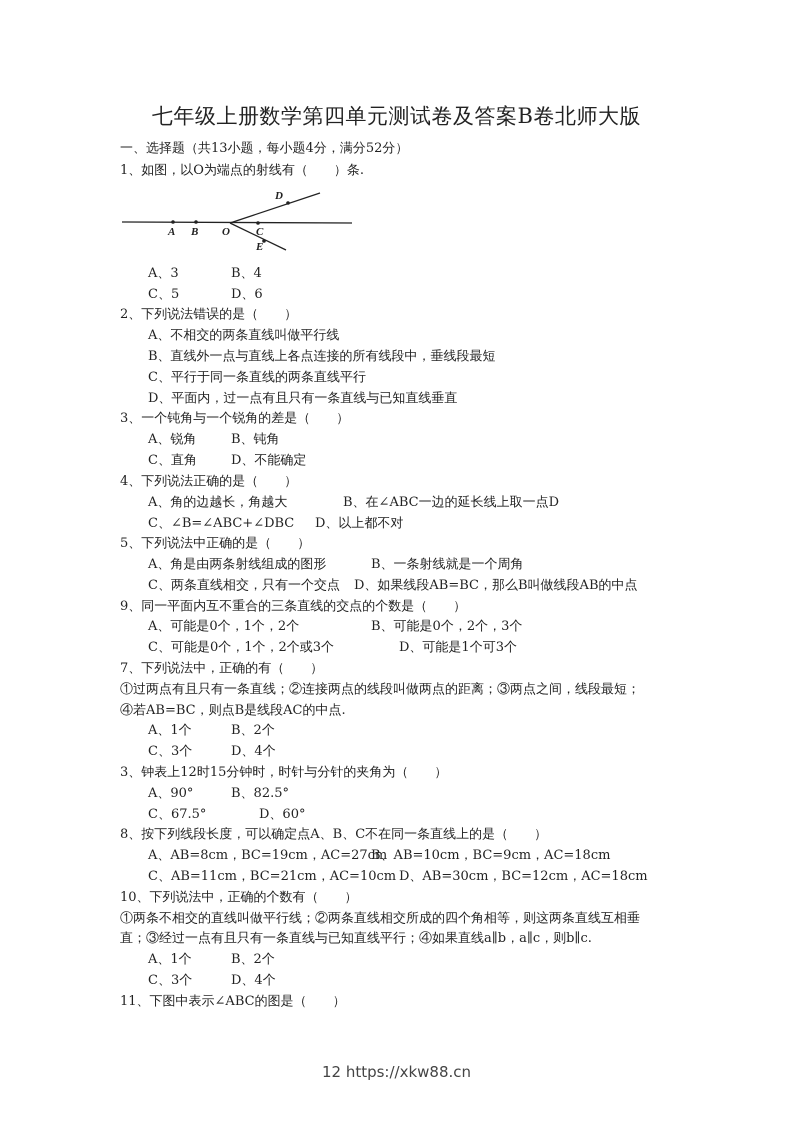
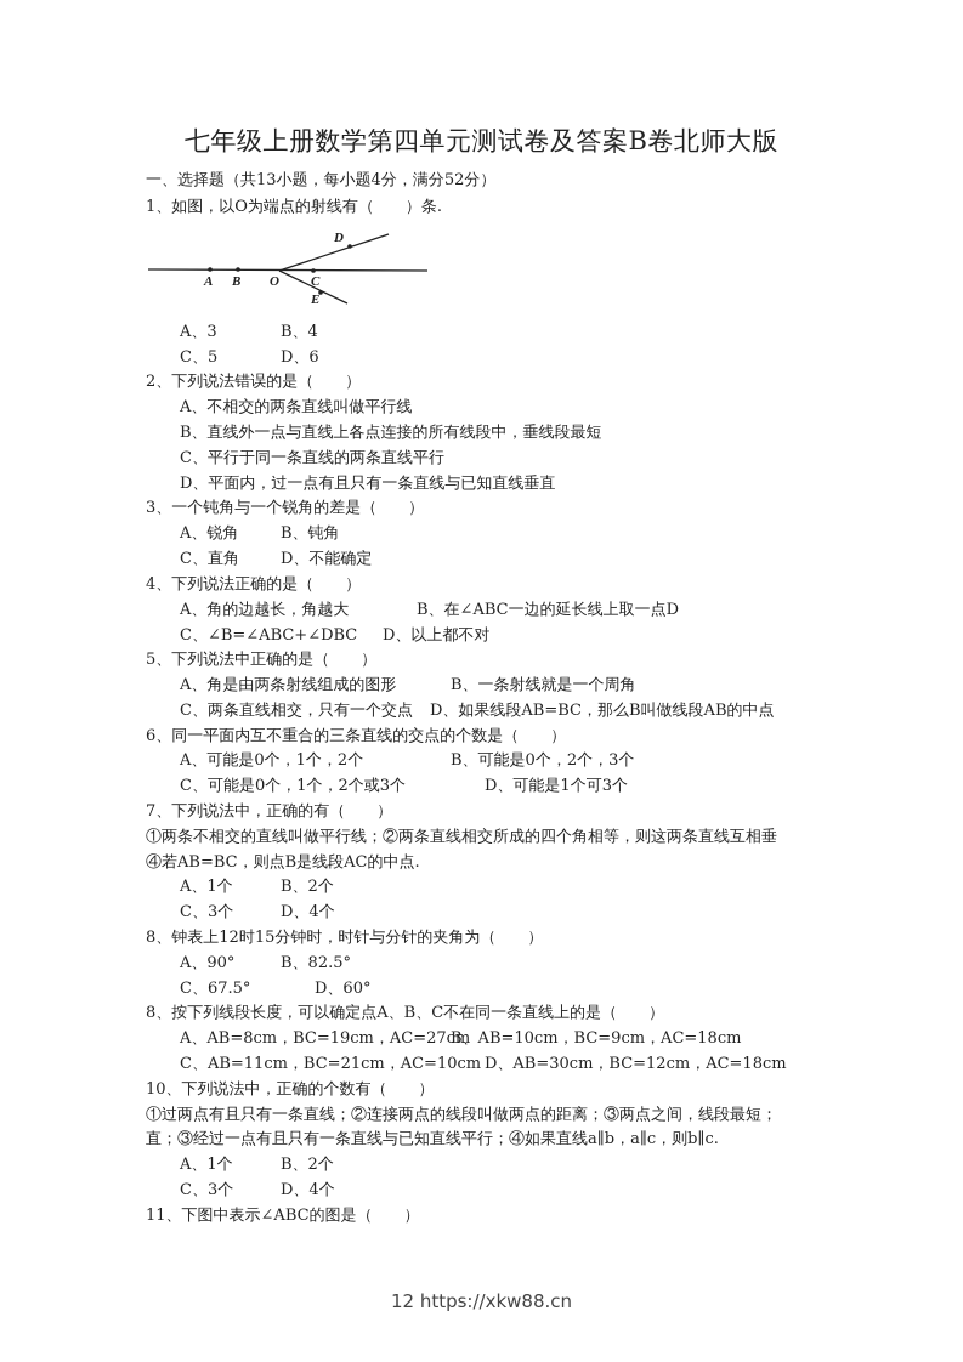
  七年级上册数学第四单元测试卷及答案B卷北师大版
  一、选择题（共13小题，每小题4分，满分52分）
  1、如图，以O为端点的射线有（ ）条.
  A
  B
  O
  C
  D
  E
  A、3
  B、4
  C、5
  D、6
  2、下列说法错误的是（ ）
  A、不相交的两条直线叫做平行线
  B、直线外一点与直线上各点连接的所有线段中，垂线段最短
  C、平行于同一条直线的两条直线平行
  D、平面内，过一点有且只有一条直线与已知直线垂直
  3、一个钝角与一个锐角的差是（ ）
  A、锐角
  B、钝角
  C、直角
  D、不能确定
  4、下列说法正确的是（ ）
  A、角的边越长，角越大
  B、在∠ABC一边的延长线上取一点D
  C、∠B=∠ABC+∠DBC
  D、以上都不对
  5、下列说法中正确的是（ ）
  A、角是由两条射线组成的图形
  B、一条射线就是一个周角
  C、两条直线相交，只有一个交点
  D、如果线段AB=BC，那么B叫做线段AB的中点
- 9、同一平面内互不重合的三条直线的交点的个数是（ ）
+ 6、同一平面内互不重合的三条直线的交点的个数是（ ）
  A、可能是0个，1个，2个
  B、可能是0个，2个，3个
  C、可能是0个，1个，2个或3个
  D、可能是1个可3个
  7、下列说法中，正确的有（ ）
- ①过两点有且只有一条直线；②连接两点的线段叫做两点的距离；③两点之间，线段最短；
+ ①两条不相交的直线叫做平行线；②两条直线相交所成的四个角相等，则这两条直线互相垂
  ④若AB=BC，则点B是线段AC的中点.
  A、1个
  B、2个
  C、3个
  D、4个
- 3、钟表上12时15分钟时，时针与分针的夹角为（ ）
+ 8、钟表上12时15分钟时，时针与分针的夹角为（ ）
  A、90°
  B、82.5°
  C、67.5°
  D、60°
  8、按下列线段长度，可以确定点A、B、C不在同一条直线上的是（ ）
  A、AB=8cm，BC=19cm，AC=27cm
  B、AB=10cm，BC=9cm，AC=18cm
  C、AB=11cm，BC=21cm，AC=10cm
  D、AB=30cm，BC=12cm，AC=18cm
  10、下列说法中，正确的个数有（ ）
- ①两条不相交的直线叫做平行线；②两条直线相交所成的四个角相等，则这两条直线互相垂
+ ①过两点有且只有一条直线；②连接两点的线段叫做两点的距离；③两点之间，线段最短；
  直；③经过一点有且只有一条直线与已知直线平行；④如果直线a∥b，a∥c，则b∥c.
  A、1个
  B、2个
  C、3个
  D、4个
  11、下图中表示∠ABC的图是（ ）
  12 https://xkw88.cn
